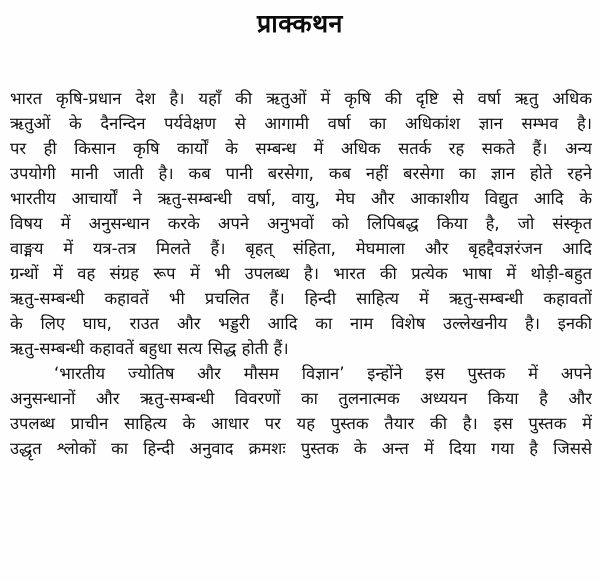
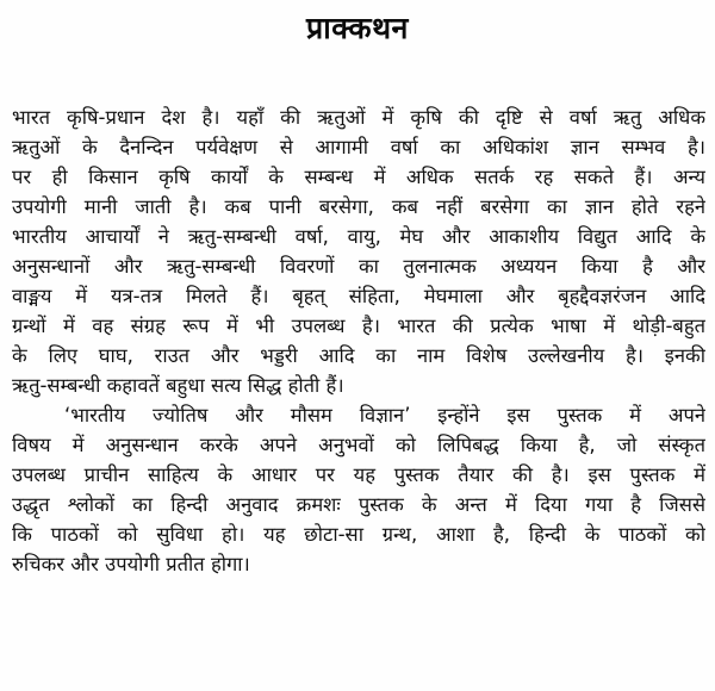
  प्राक्कथन
  भारत कृषि-प्रधान देश है। यहाँ की ऋतुओं में कृषि की दृष्टि से वर्षा ऋतु अधिक
  ऋतुओं के दैनन्दिन पर्यवेक्षण से आगामी वर्षा का अधिकांश ज्ञान सम्भव है।
  पर ही किसान कृषि कार्यों के सम्बन्ध में अधिक सतर्क रह सकते हैं। अन्य
  उपयोगी मानी जाती है। कब पानी बरसेगा, कब नहीं बरसेगा का ज्ञान होते रहने
  भारतीय आचार्यों ने ऋतु-सम्बन्धी वर्षा, वायु, मेघ और आकाशीय विद्युत आदि के
- विषय में अनुसन्धान करके अपने अनुभवों को लिपिबद्ध किया है, जो संस्कृत
+ अनुसन्धानों और ऋतु-सम्बन्धी विवरणों का तुलनात्मक अध्ययन किया है और
  वाङ्मय में यत्र-तत्र मिलते हैं। बृहत् संहिता, मेघमाला और बृहद्दैवज्ञरंजन आदि
  ग्रन्थों में वह संग्रह रूप में भी उपलब्ध है। भारत की प्रत्येक भाषा में थोड़ी-बहुत
- ऋतु-सम्बन्धी कहावतें भी प्रचलित हैं। हिन्दी साहित्य में ऋतु-सम्बन्धी कहावतों
  के लिए घाघ, राउत और भड्डरी आदि का नाम विशेष उल्लेखनीय है। इनकी
  ऋतु-सम्बन्धी कहावतें बहुधा सत्य सिद्ध होती हैं।
  ‘भारतीय ज्योतिष और मौसम विज्ञान’ इन्होंने इस पुस्तक में अपने
- अनुसन्धानों और ऋतु-सम्बन्धी विवरणों का तुलनात्मक अध्ययन किया है और
+ विषय में अनुसन्धान करके अपने अनुभवों को लिपिबद्ध किया है, जो संस्कृत
  उपलब्ध प्राचीन साहित्य के आधार पर यह पुस्तक तैयार की है। इस पुस्तक में
  उद्धृत श्लोकों का हिन्दी अनुवाद क्रमशः पुस्तक के अन्त में दिया गया है जिससे
+ कि पाठकों को सुविधा हो। यह छोटा-सा ग्रन्थ, आशा है, हिन्दी के पाठकों को
+ रुचिकर और उपयोगी प्रतीत होगा।
